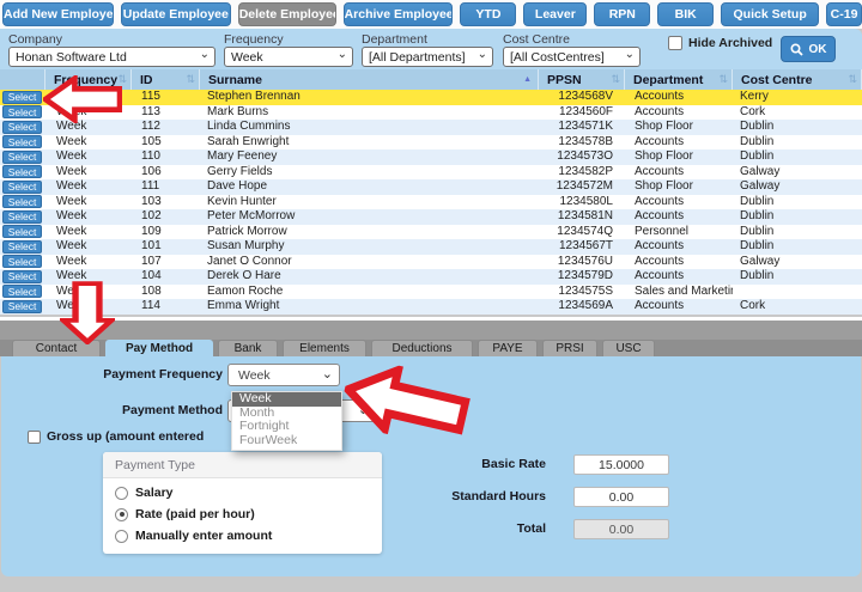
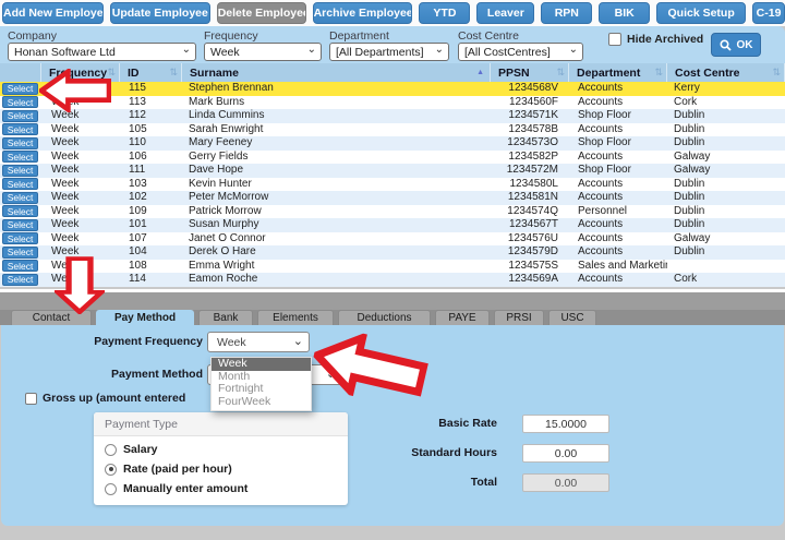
  Add New Employe
  Update Employee
  Delete Employe
  Archive Employee
  YTD
  Leaver
  RPN
  BIK
  Quick Setup
  C-19
  Company
  Frequency
  Department
  Cost Centre
  Honan Software Ltd
  Week
  [All Departments]
  [All CostCentres]
  Hide Archived
  OK
  Fruency
  ⇅
  ID
  ⇅
  Surname
  PPSN
  ⇅
  Department
  ⇅
  Cost Centre
  ⇅
  Select
  115
  Stephen Brennan
  1234568V
  Accounts
  Kerry
  Select
  113
  Mark Burns
  1234560F
  Accounts
  Cork
  Select
  Week
  112
  Linda Cummins
  1234571K
  Shop Floor
  Dublin
  Select
  Week
  105
  Sarah Enwright
  1234578B
  Accounts
  Dublin
  Select
  Week
  110
  Mary Feeney
  1234573O
  Shop Floor
  Dublin
  Select
  Week
  106
  Gerry Fields
  1234582P
  Accounts
  Galway
  Select
  Week
  111
  Dave Hope
  1234572M
  Shop Floor
  Galway
  Select
  Week
  103
  Kevin Hunter
  1234580L
  Accounts
  Dublin
  Select
  Week
  102
  Peter McMorrow
  1234581N
  Accounts
  Dublin
  Select
  Week
  109
  Patrick Morrow
  1234574Q
  Personnel
  Dublin
  Select
  Week
  101
  Susan Murphy
  1234567T
  Accounts
  Dublin
  Select
  Week
  107
  Janet O Connor
  1234576U
  Accounts
  Galway
  Select
  Week
  104
  Derek O Hare
  1234579D
  Accounts
  Dublin
  Select
  108
- Eamon Roche
+ Emma Wright
  1234575S
  Sales and Marketi
  Select
  114
- Emma Wright
+ Eamon Roche
  1234569A
  Accounts
  Cork
  Contact
  Pay Method
  Bank
  Elements
  Deductions
  PAYE
  PRSI
  USC
  Payment Frequency
  Week
  Payment Method
  Week
  Month
  Fortnight
  FourWeek
  Gross up (amount entered
  Payment Type
  Salary
  Rate (paid per hour)
  Manually enter amount
  Basic Rate
  15.0000
  Standard Hours
  0.00
  Total
  0.00
